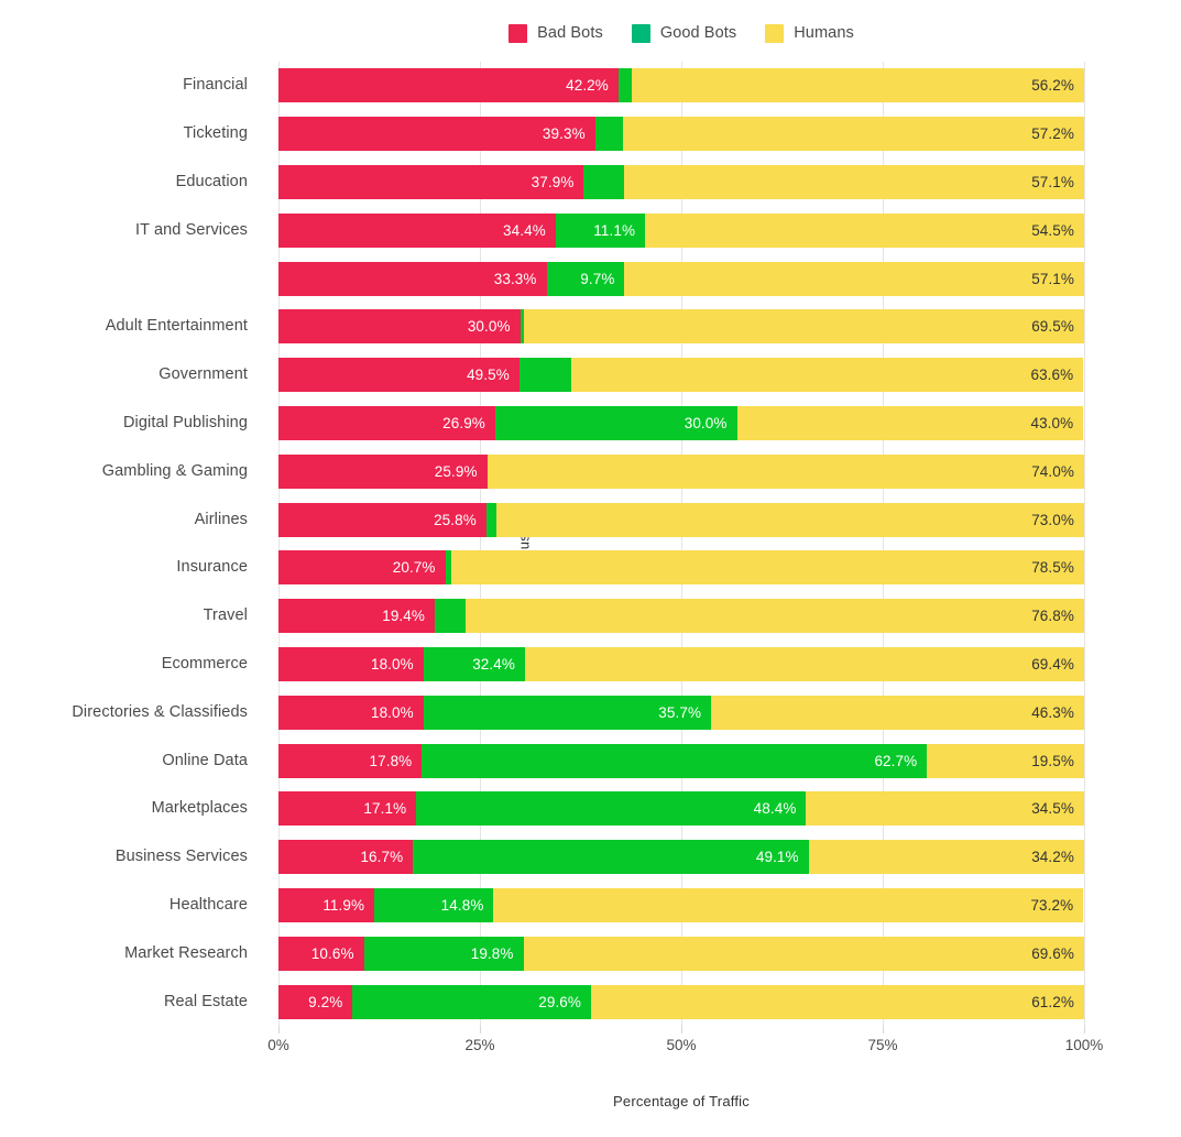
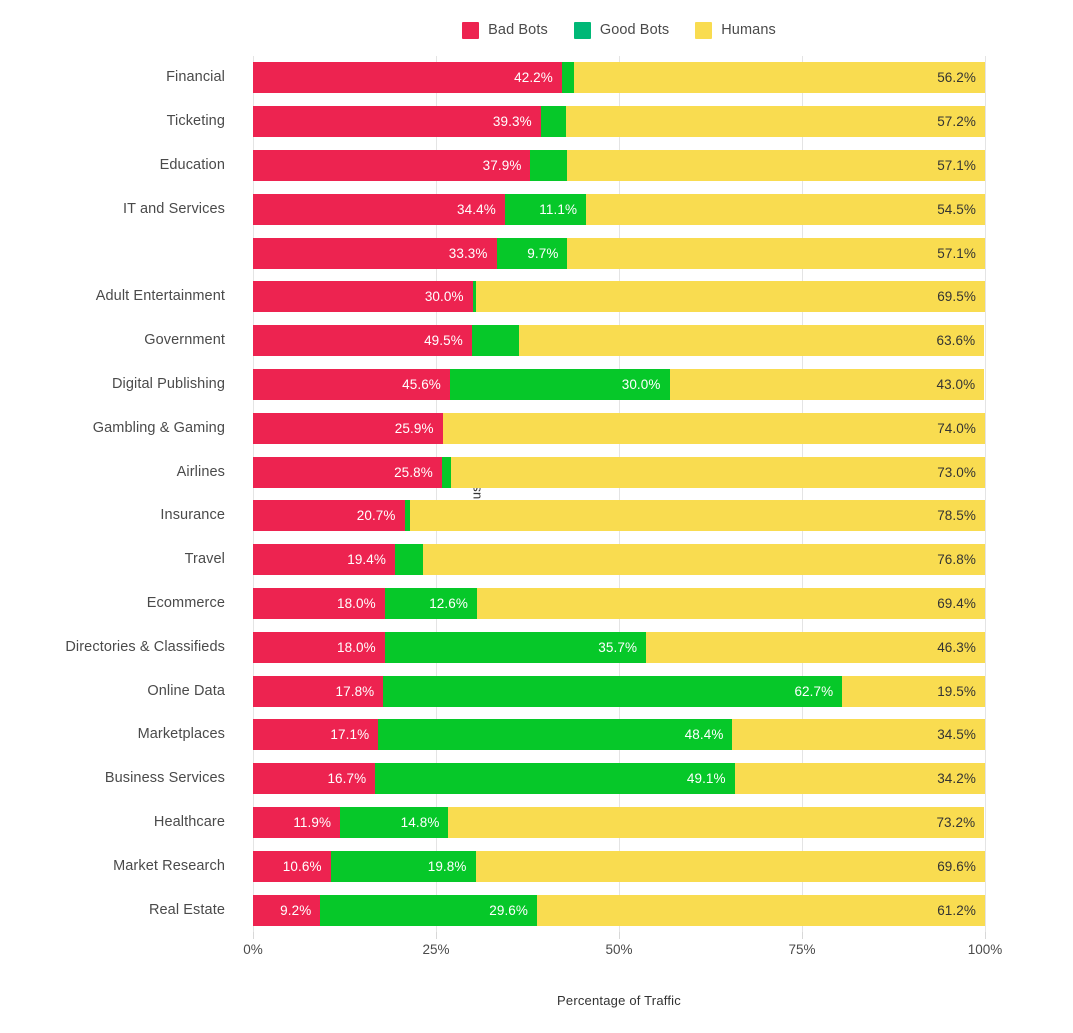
  Bad Bots
  Good Bots
  Humans
  Financial
  Ticketing
  Education
  IT and Services
  Adult Entertainment
  Government
  Digital Publishing
  Gambling & Gaming
  Airlines
  Insurance
  Travel
  Ecommerce
  Directories & Classifieds
  Online Data
  Marketplaces
  Business Services
  Healthcare
  Market Research
  Real Estate
  42.2%
  56.2%
  39.3%
  57.2%
  37.9%
  57.1%
  34.4%
  11.1%
  54.5%
  33.3%
  9.7%
  57.1%
  30.0%
  69.5%
  49.5%
  63.6%
- 26.9%
+ 45.6%
  30.0%
  43.0%
  25.9%
  74.0%
  25.8%
  73.0%
  20.7%
  78.5%
  19.4%
  76.8%
  18.0%
- 32.4%
+ 12.6%
  69.4%
  18.0%
  35.7%
  46.3%
  17.8%
  62.7%
  19.5%
  17.1%
  48.4%
  34.5%
  16.7%
  49.1%
  34.2%
  11.9%
  14.8%
  73.2%
  10.6%
  19.8%
  69.6%
  9.2%
  29.6%
  61.2%
  0%
  25%
  50%
  75%
  100%
  Percentage of Traffic
